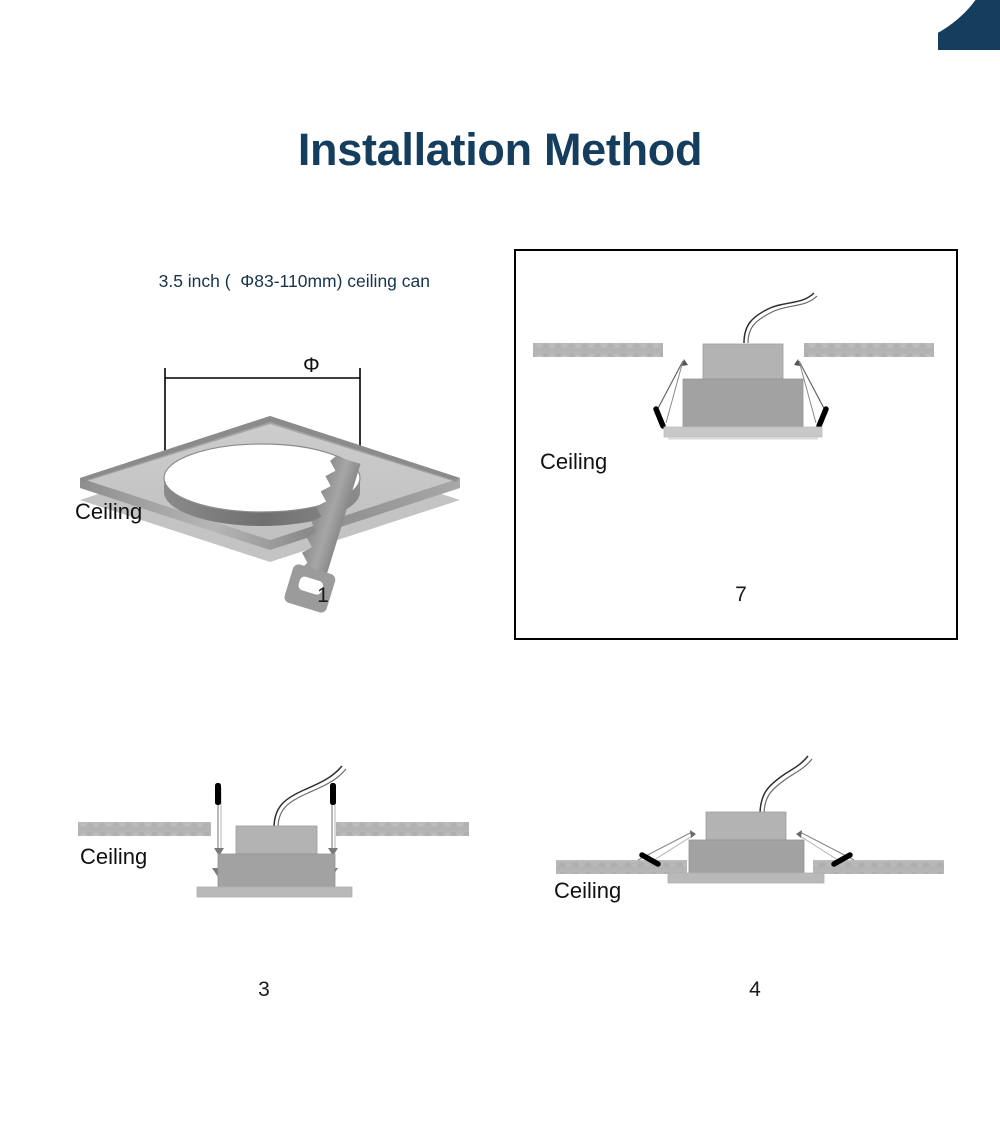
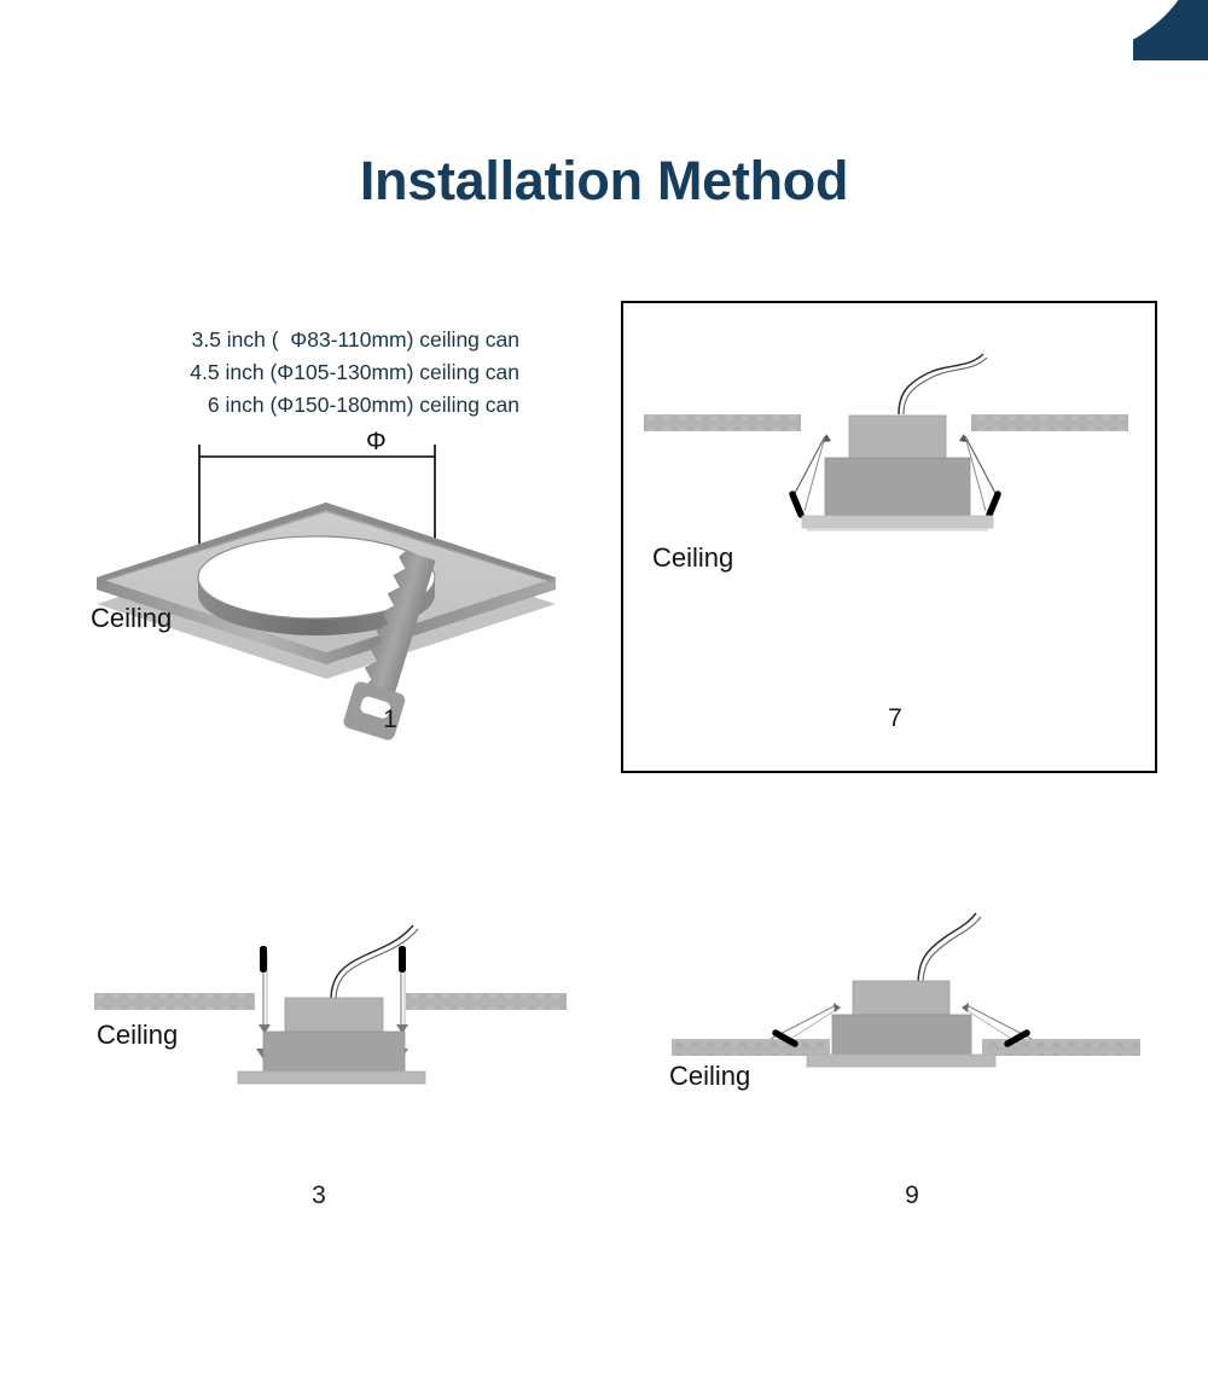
  Installation Method
  3.5 inch ( Φ83-110mm) ceiling can
+ 4.5 inch (Φ105-130mm) ceiling can
+ 6 inch (Φ150-180mm) ceiling can
  Ceiling
  Φ
  1
  Ceiling
  7
  Ceiling
  3
  Ceiling
- 4
+ 9
